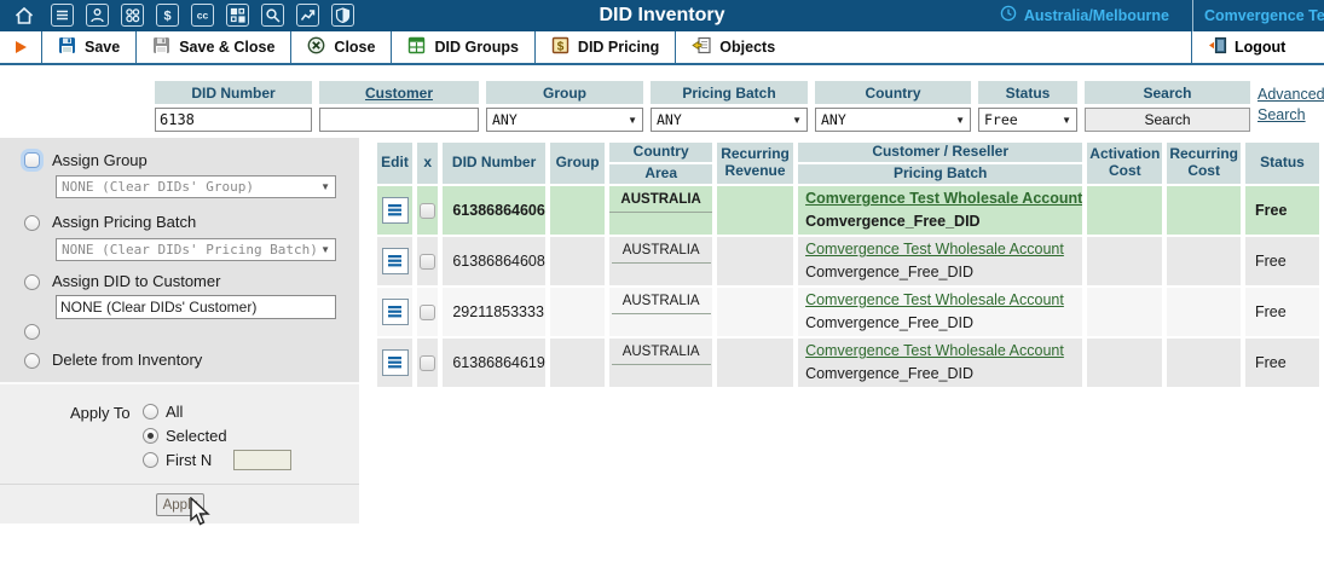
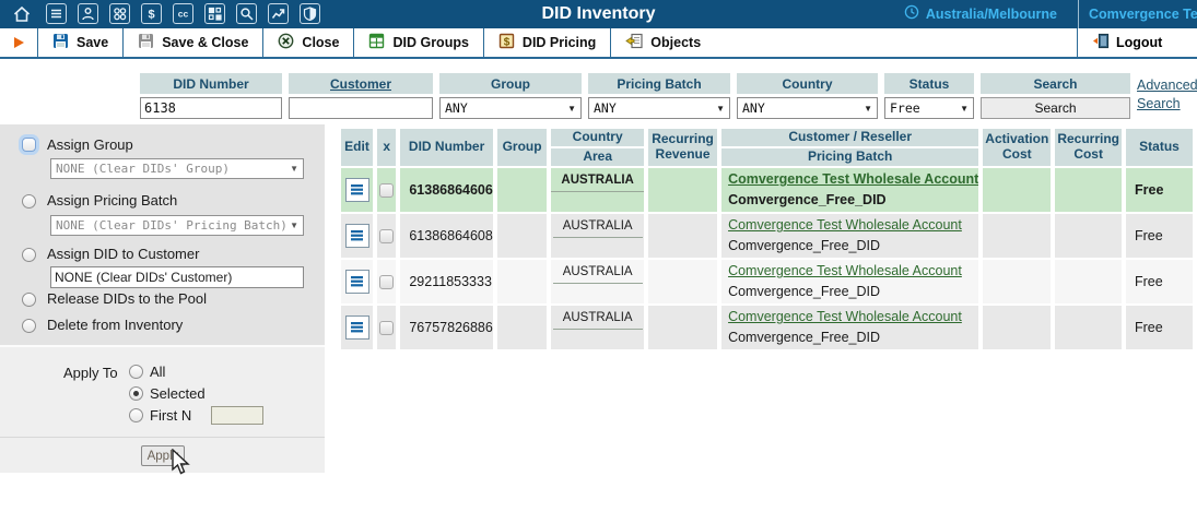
  $
  cc
  DID Inventory
  Australia/Melbourne
  Comvergence Te
  Save
  Save & Close
  Close
  DID Groups
  $
  DID Pricing
  Objects
  Logout
  DID Number
  6138
  Customer
  Group
  ANY
  ▼
  Pricing Batch
  ANY
  ▼
  Country
  ANY
  ▼
  Status
  Free
  ▼
  Search
  Search
  Advanced Search
  Assign Group
  NONE (Clear DIDs' Group)
  ▼
  Assign Pricing Batch
  NONE (Clear DIDs' Pricing Batch)
  ▼
  Assign DID to Customer
  NONE (Clear DIDs' Customer)
+ Release DIDs to the Pool
  Delete from Inventory
  Apply To
  All
  Selected
  First N
  Appl
  Edit	x	DID Number	Group	Country	Recurring Revenue	Customer / Reseller	Activation Cost	Recurring Cost	Status
  Area	Pricing Batch
  		61386864606		AUSTRALIA		Comvergence Test Wholesale AccountComvergence_Free_DID			Free
  		61386864608		AUSTRALIA		Comvergence Test Wholesale AccountComvergence_Free_DID			Free
  		29211853333		AUSTRALIA		Comvergence Test Wholesale AccountComvergence_Free_DID			Free
- 		61386864619		AUSTRALIA		Comvergence Test Wholesale AccountComvergence_Free_DID			Free
+ 		76757826886		AUSTRALIA		Comvergence Test Wholesale AccountComvergence_Free_DID			Free
